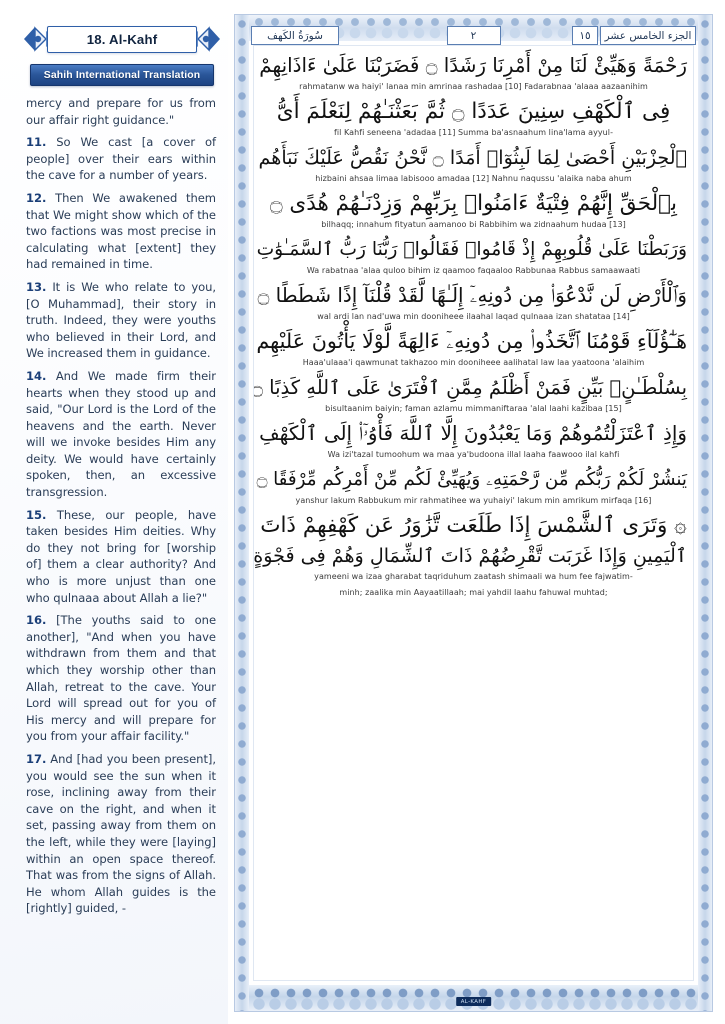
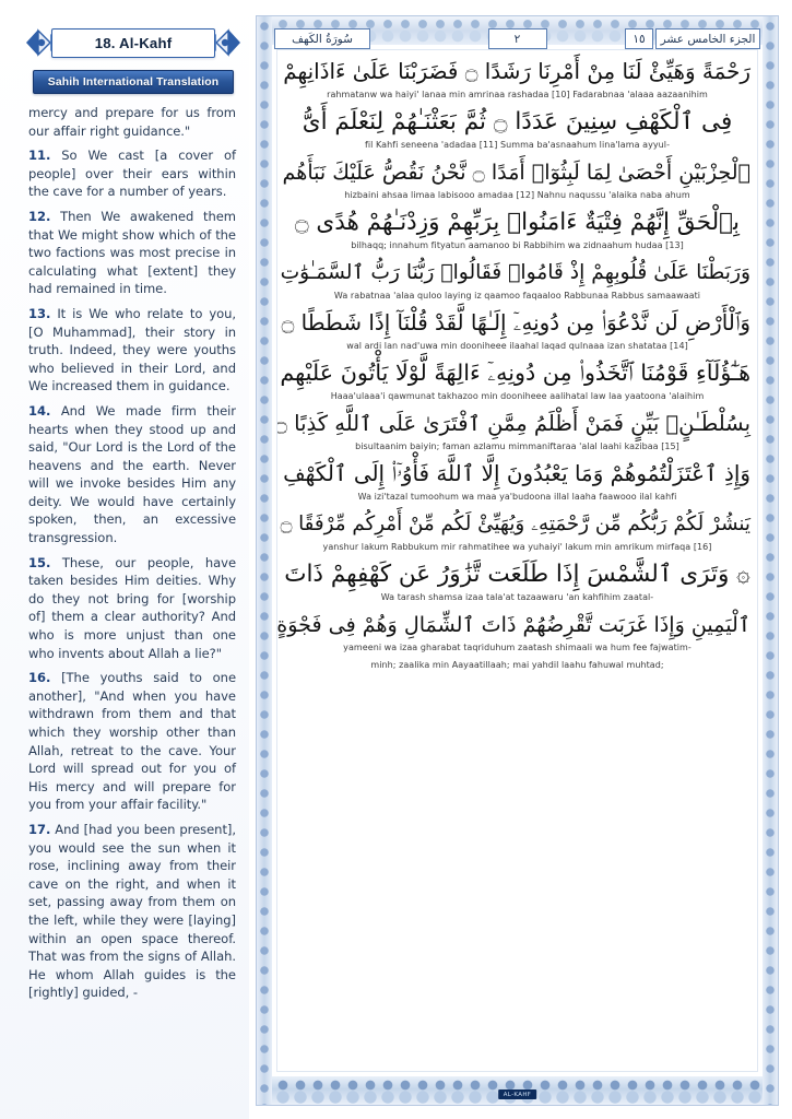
  18. Al-Kahf
  Sahih International Translation
  mercy and prepare for us from our affair right guidance."
  11. So We cast [a cover of people] over their ears within the cave for a number of years.
  12. Then We awakened them that We might show which of the two factions was most precise in calculating what [extent] they had remained in time.
  13. It is We who relate to you, [O Muhammad], their story in truth. Indeed, they were youths who believed in their Lord, and We increased them in guidance.
  14. And We made firm their hearts when they stood up and said, "Our Lord is the Lord of the heavens and the earth. Never will we invoke besides Him any deity. We would have certainly spoken, then, an excessive transgression.
- 15. These, our people, have taken besides Him deities. Why do they not bring for [worship of] them a clear authority? And who is more unjust than one who qulnaaa about Allah a lie?"
+ 15. These, our people, have taken besides Him deities. Why do they not bring for [worship of] them a clear authority? And who is more unjust than one who invents about Allah a lie?"
  16. [The youths said to one another], "And when you have withdrawn from them and that which they worship other than Allah, retreat to the cave. Your Lord will spread out for you of His mercy and will prepare for you from your affair facility."
  17. And [had you been present], you would see the sun when it rose, inclining away from their cave on the right, and when it set, passing away from them on the left, while they were [laying] within an open space thereof. That was from the signs of Allah. He whom Allah guides is the [rightly] guided, -
  سُورَةُ الكَهف
  ٢
  ١٥
  الجزء الخامس عشر
  رَحْمَةً وَهَيِّئْ لَنَا مِنْ أَمْرِنَا رَشَدًا ۝ فَضَرَبْنَا عَلَىٰ ءَاذَانِهِمْ
  rahmatanw wa haiyi' lanaa min amrinaa rashadaa [10] Fadarabnaa 'alaaa aazaanihim
  فِى ٱلْكَهْفِ سِنِينَ عَدَدًا ۝ ثُمَّ بَعَثْنَـٰهُمْ لِنَعْلَمَ أَىُّ
  fil Kahfi seneena 'adadaa [11] Summa ba'asnaahum lina'lama ayyul-
  ٱلْحِزْبَيْنِ أَحْصَىٰ لِمَا لَبِثُوٓا۟ أَمَدًا ۝ نَّحْنُ نَقُصُّ عَلَيْكَ نَبَأَهُم
  hizbaini ahsaa limaa labisooo amadaa [12] Nahnu naqussu 'alaika naba ahum
  بِٱلْحَقِّ إِنَّهُمْ فِتْيَةٌ ءَامَنُوا۟ بِرَبِّهِمْ وَزِدْنَـٰهُمْ هُدًى ۝
  bilhaqq; innahum fityatun aamanoo bi Rabbihim wa zidnaahum hudaa [13]
  وَرَبَطْنَا عَلَىٰ قُلُوبِهِمْ إِذْ قَامُوا۟ فَقَالُوا۟ رَبُّنَا رَبُّ ٱلسَّمَـٰوَٰتِ
- Wa rabatnaa 'alaa quloo bihim iz qaamoo faqaaloo Rabbunaa Rabbus samaawaati
+ Wa rabatnaa 'alaa quloo laying iz qaamoo faqaaloo Rabbunaa Rabbus samaawaati
  وَٱلْأَرْضِ لَن نَّدْعُوَا۟ مِن دُونِهِۦٓ إِلَـٰهًا لَّقَدْ قُلْنَآ إِذًا شَطَطًا ۝
  wal ardi lan nad'uwa min dooniheee ilaahal laqad qulnaaa izan shatataa [14]
  هَـٰٓؤُلَآءِ قَوْمُنَا ٱتَّخَذُوا۟ مِن دُونِهِۦٓ ءَالِهَةً لَّوْلَا يَأْتُونَ عَلَيْهِم
  Haaa'ulaaa'i qawmunat takhazoo min dooniheee aalihatal law laa yaatoona 'alaihim
  بِسُلْطَـٰنٍۭ بَيِّنٍ فَمَنْ أَظْلَمُ مِمَّنِ ٱفْتَرَىٰ عَلَى ٱللَّهِ كَذِبًا ۝
  bisultaanim baiyin; faman azlamu mimmaniftaraa 'alal laahi kazibaa [15]
  وَإِذِ ٱعْتَزَلْتُمُوهُمْ وَمَا يَعْبُدُونَ إِلَّا ٱللَّهَ فَأْوُۥٓا۟ إِلَى ٱلْكَهْفِ
  Wa izi'tazal tumoohum wa maa ya'budoona illal laaha faawooo ilal kahfi
  يَنشُرْ لَكُمْ رَبُّكُم مِّن رَّحْمَتِهِۦ وَيُهَيِّئْ لَكُم مِّنْ أَمْرِكُم مِّرْفَقًا ۝
  yanshur lakum Rabbukum mir rahmatihee wa yuhaiyi' lakum min amrikum mirfaqa [16]
  ۞ وَتَرَى ٱلشَّمْسَ إِذَا طَلَعَت تَّزَٰوَرُ عَن كَهْفِهِمْ ذَاتَ
+ Wa tarash shamsa izaa tala'at tazaawaru 'an kahfihim zaatal-
  ٱلْيَمِينِ وَإِذَا غَرَبَت تَّقْرِضُهُمْ ذَاتَ ٱلشِّمَالِ وَهُمْ فِى فَجْوَةٍ
  yameeni wa izaa gharabat taqriduhum zaatash shimaali wa hum fee fajwatim-
  minh; zaalika min Aayaatillaah; mai yahdil laahu fahuwal muhtad;
